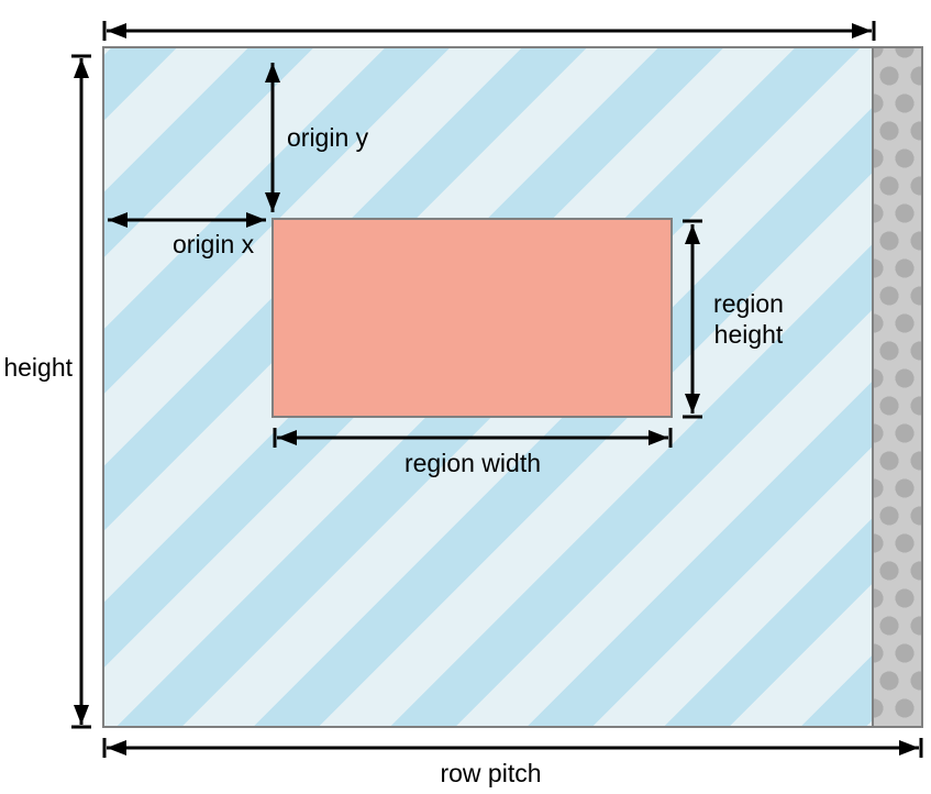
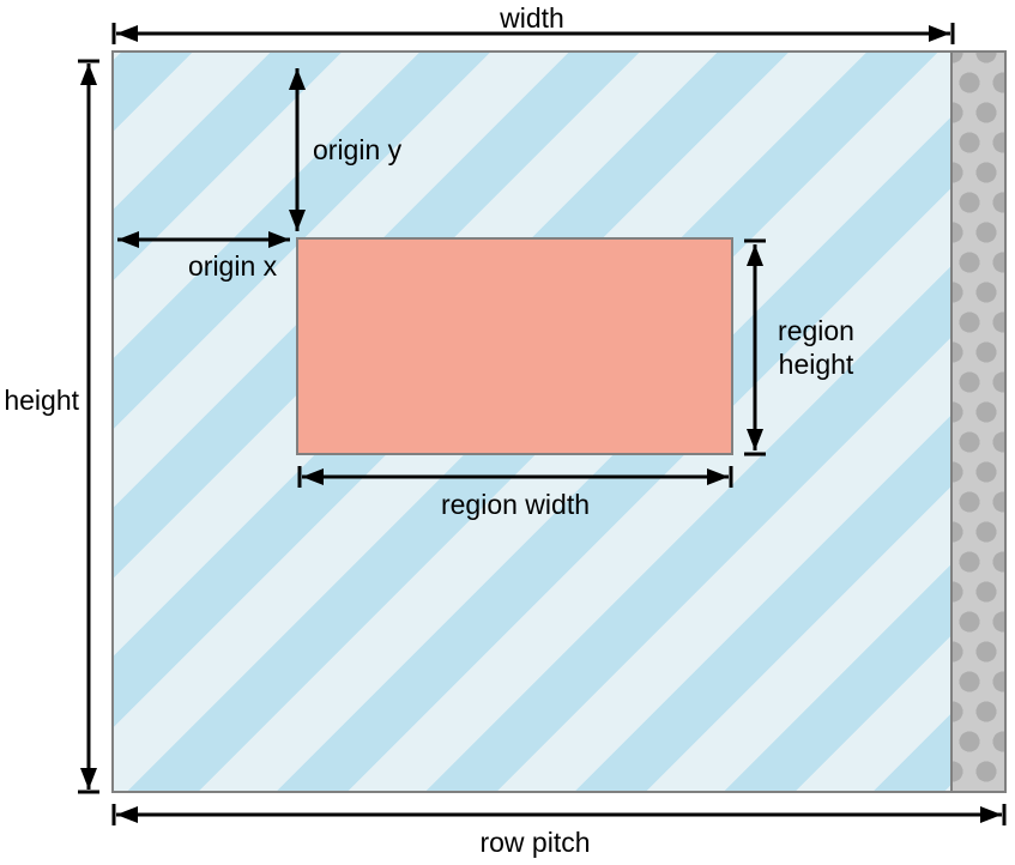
+ width
  height
  row pitch
  origin y
  origin x
  region width
  region height
